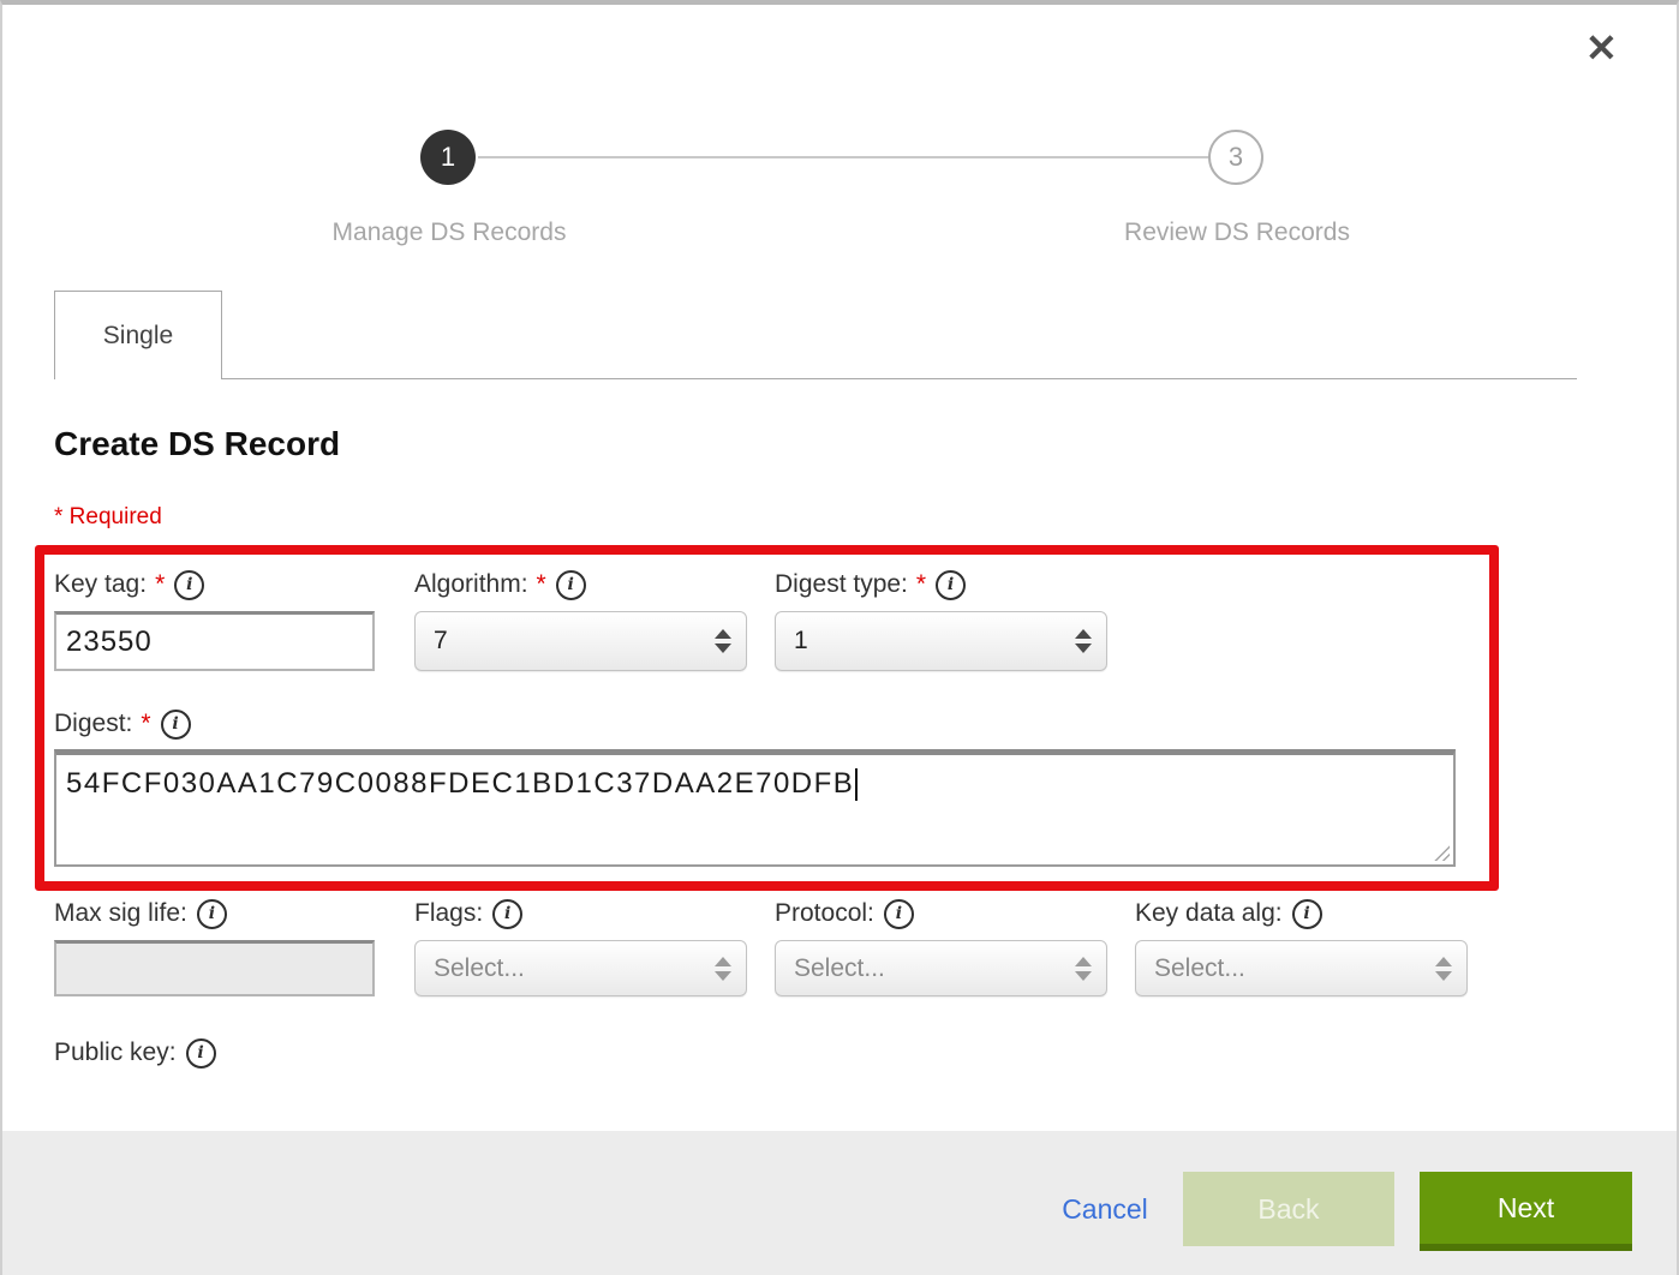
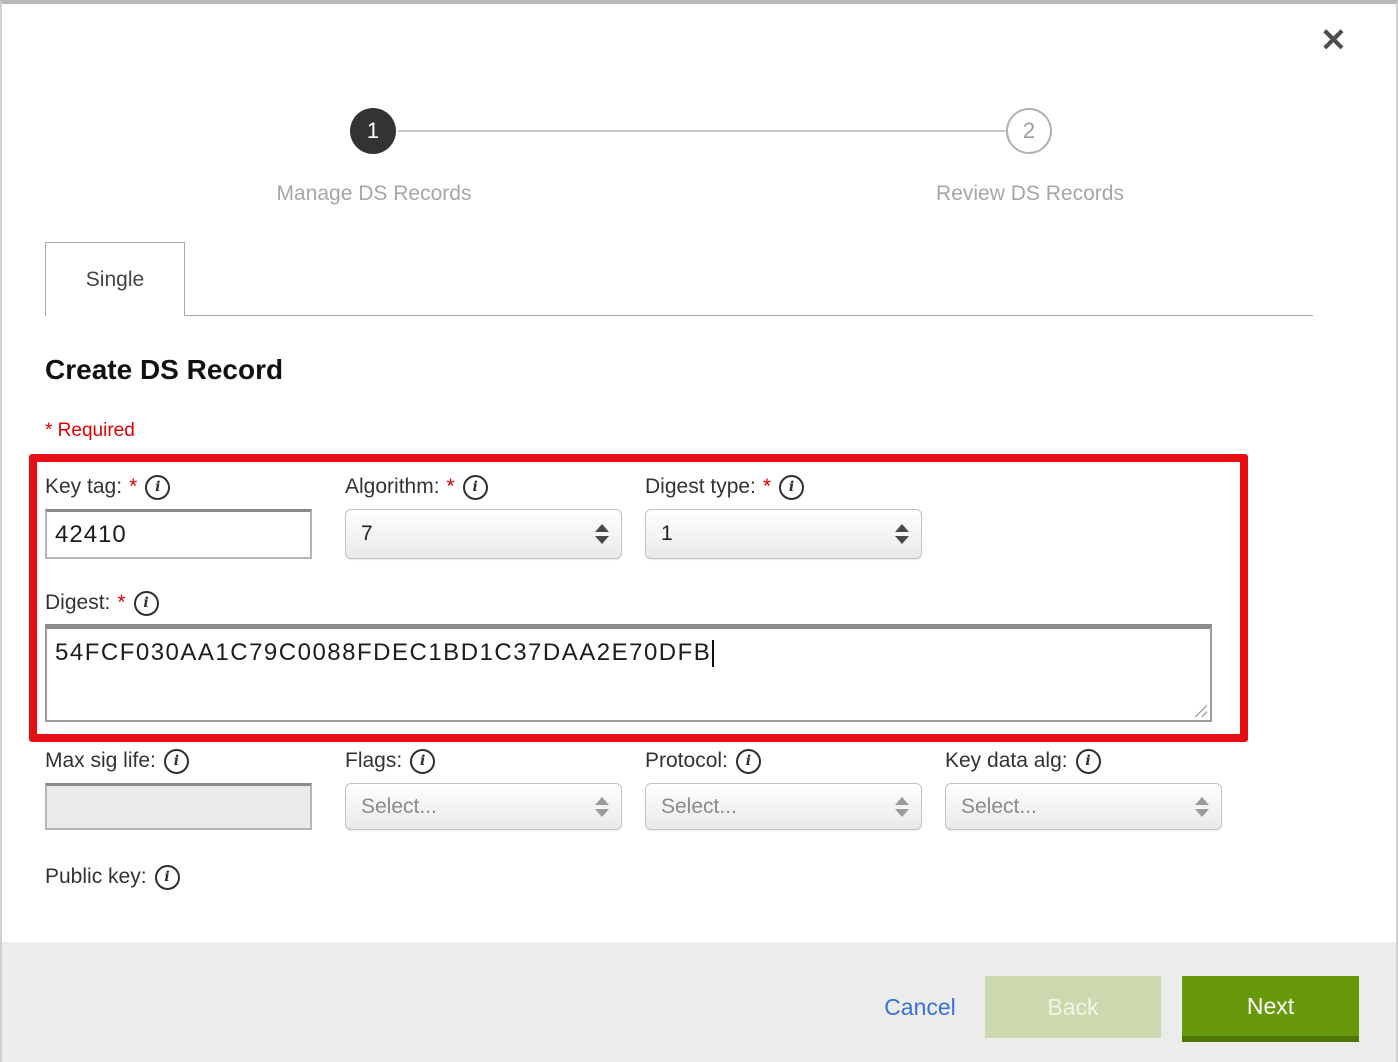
  ✕
  1
- 3
+ 2
  Manage DS Records
  Review DS Records
  Single
  Create DS Record
  * Required
  Key tag:
  *
  i
  Algorithm:
  *
  i
  Digest type:
  *
  i
- 23550
+ 42410
  7
  1
  Digest:
  *
  i
  54FCF030AA1C79C0088FDEC1BD1C37DAA2E70DFB
  Max sig life:
  i
  Flags:
  i
  Protocol:
  i
  Key data alg:
  i
  Select...
  Select...
  Select...
  Public key:
  i
  Cancel
  Back
  Next
